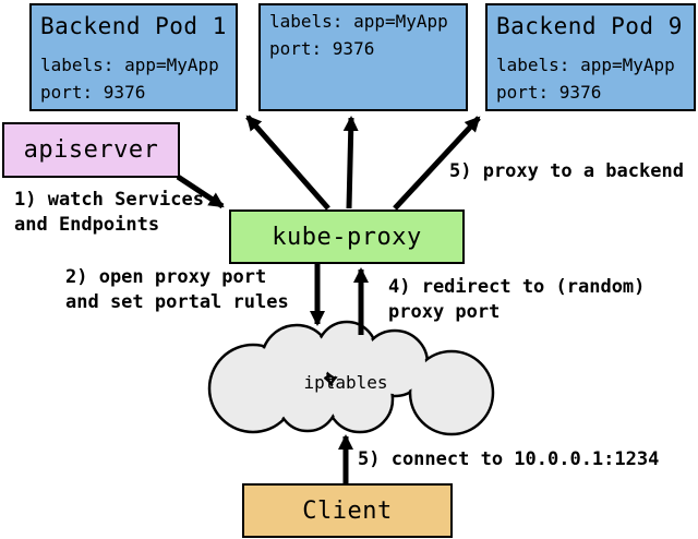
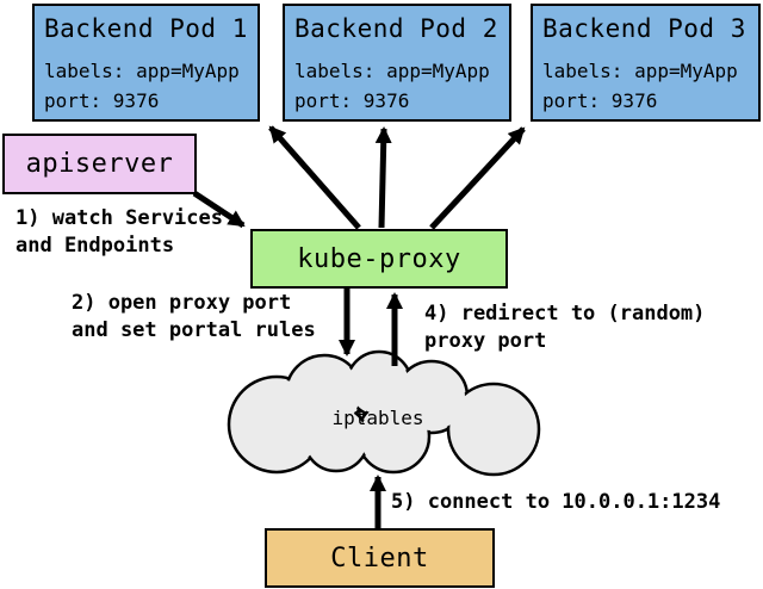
  Backend Pod 1
  labels: app=MyApp
  port: 9376
+ Backend Pod 2
  labels: app=MyApp
  port: 9376
- Backend Pod 9
+ Backend Pod 3
  labels: app=MyApp
  port: 9376
  apiserver
  kube-proxy
  Client
  iptables
  1) watch Services
  and Endpoints
  2) open proxy port
  and set portal rules
  5) connect to 10.0.0.1:1234
  4) redirect to (random)
  proxy port
- 5) proxy to a backend
